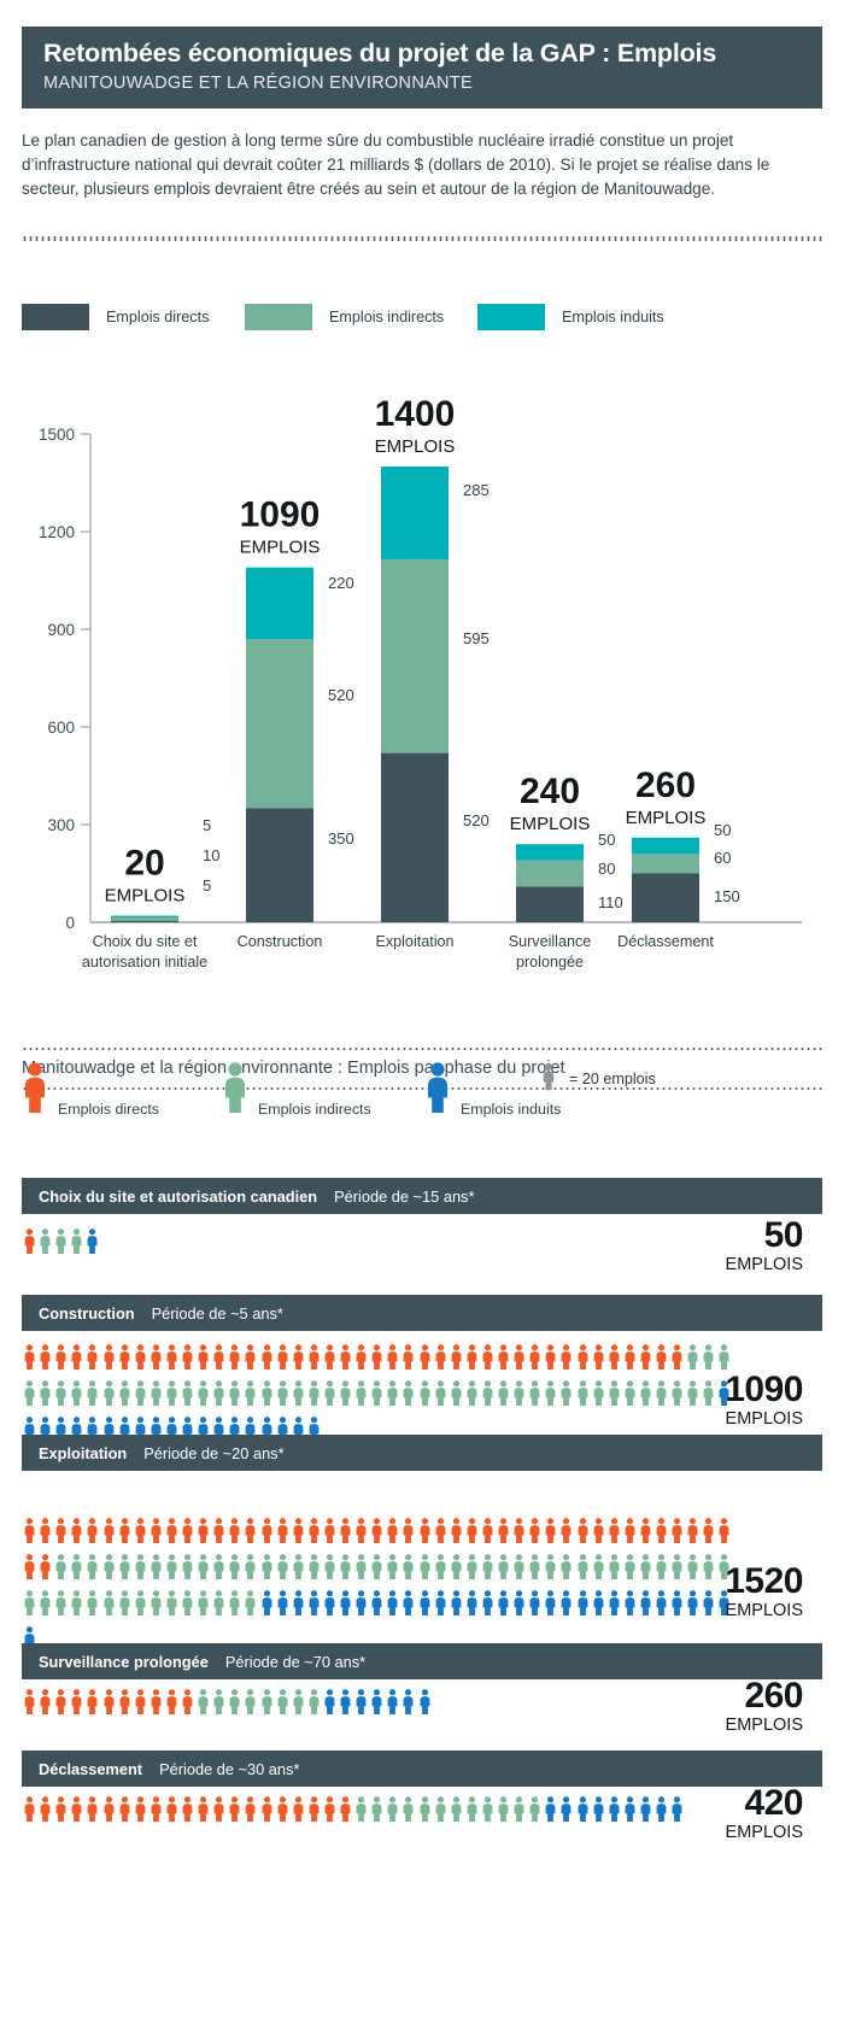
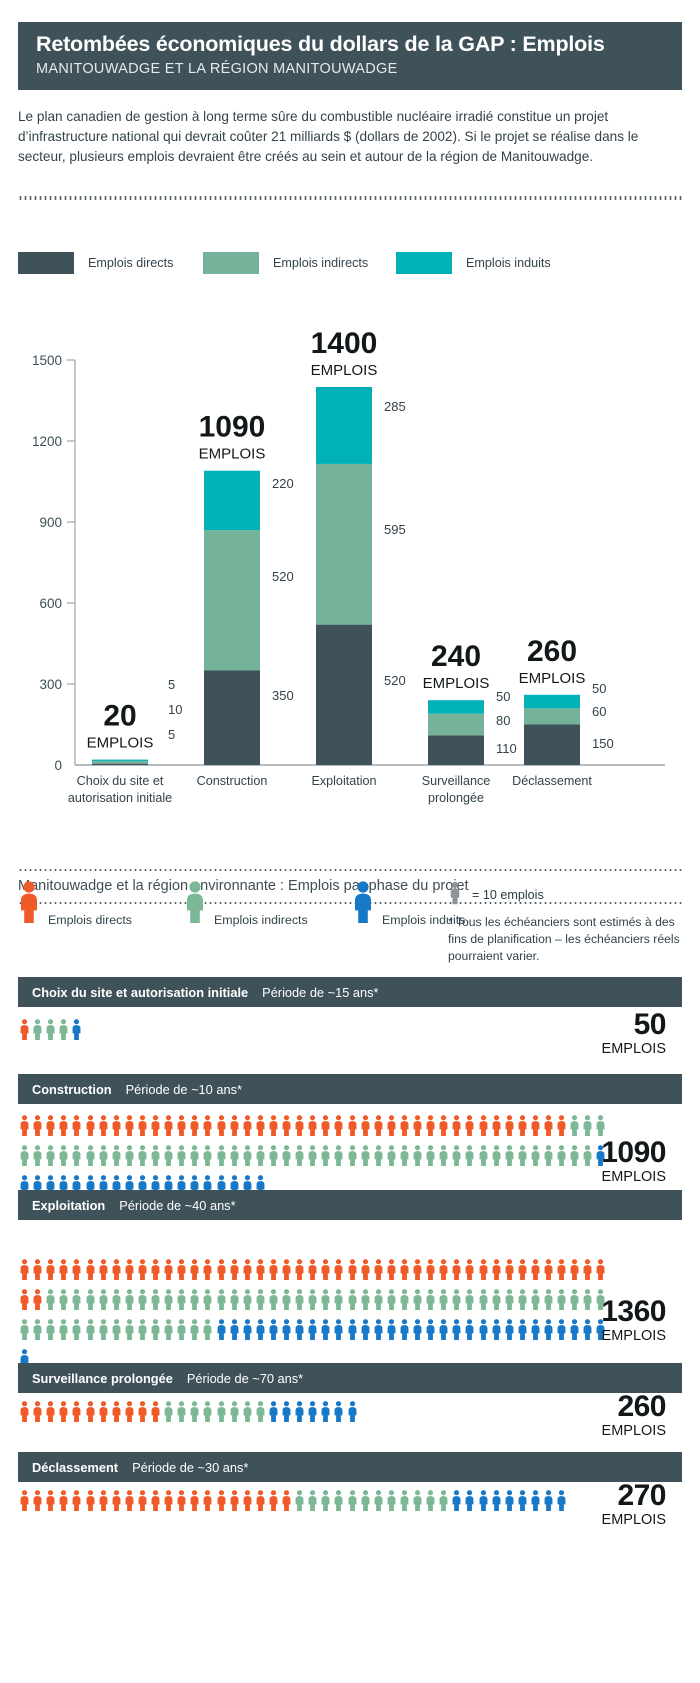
- Retombées économiques du projet de la GAP : Emplois
+ Retombées économiques du dollars de la GAP : Emplois
- MANITOUWADGE ET LA RÉGION ENVIRONNANTE
+ MANITOUWADGE ET LA RÉGION MANITOUWADGE
- Le plan canadien de gestion à long terme sûre du combustible nucléaire irradié constitue un projet d’infrastructure national qui devrait coûter 21 milliards $ (dollars de 2010). Si le projet se réalise dans le secteur, plusieurs emplois devraient être créés au sein et autour de la région de Manitouwadge.
+ Le plan canadien de gestion à long terme sûre du combustible nucléaire irradié constitue un projet d’infrastructure national qui devrait coûter 21 milliards $ (dollars de 2002). Si le projet se réalise dans le secteur, plusieurs emplois devraient être créés au sein et autour de la région de Manitouwadge.
  Emplois directs
  Emplois indirects
  Emplois induits
  0
  300
  600
  900
  1200
  1500
  20
  EMPLOIS
  Choix du site et
  autorisation initiale
  1090
  EMPLOIS
  Construction
  1400
  EMPLOIS
  Exploitation
  240
  EMPLOIS
  Surveillance
  prolongée
  260
  EMPLOIS
  Déclassement
  5
  10
  5
  220
  520
  350
  285
  595
  520
  50
  80
  110
  50
  60
  150
  nitouwadge et la régionnvironnante : Emplois pa phase du proet
  Emplois directs
  Emplois indirects
  Emplois induits
- = 20 emplois
+ = 10 emplois
+ * Tous les échéanciers sont estimés à des fins de planification – les échéanciers réels pourraient varier.
- Choix du site et autorisation canadien
+ Choix du site et autorisation initiale
  Période de ~15 ans*
  50
  EMPLOIS
  Construction
- Période de ~5 ans*
+ Période de ~10 ans*
  1090
  EMPLOIS
  Exploitation
- Période de ~20 ans*
+ Période de ~40 ans*
- 1520
+ 1360
  EMPLOIS
  Surveillance prolongée
  Période de ~70 ans*
  260
  EMPLOIS
  Déclassement
  Période de ~30 ans*
- 420
+ 270
  EMPLOIS
